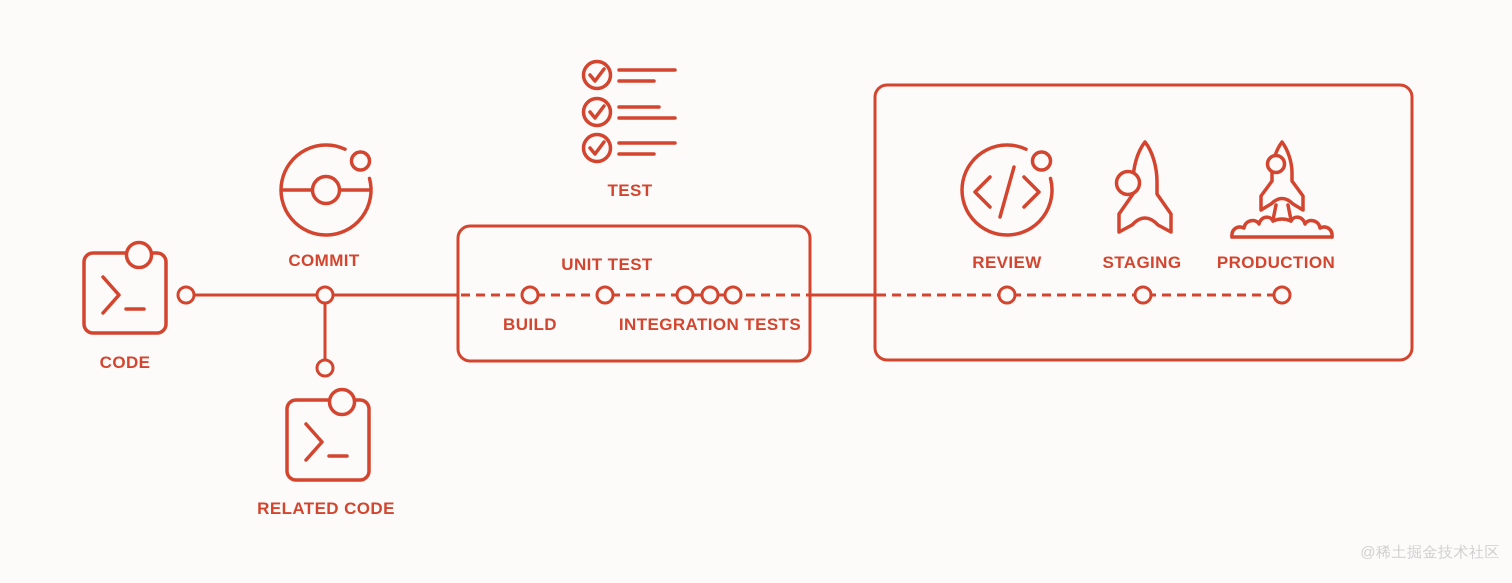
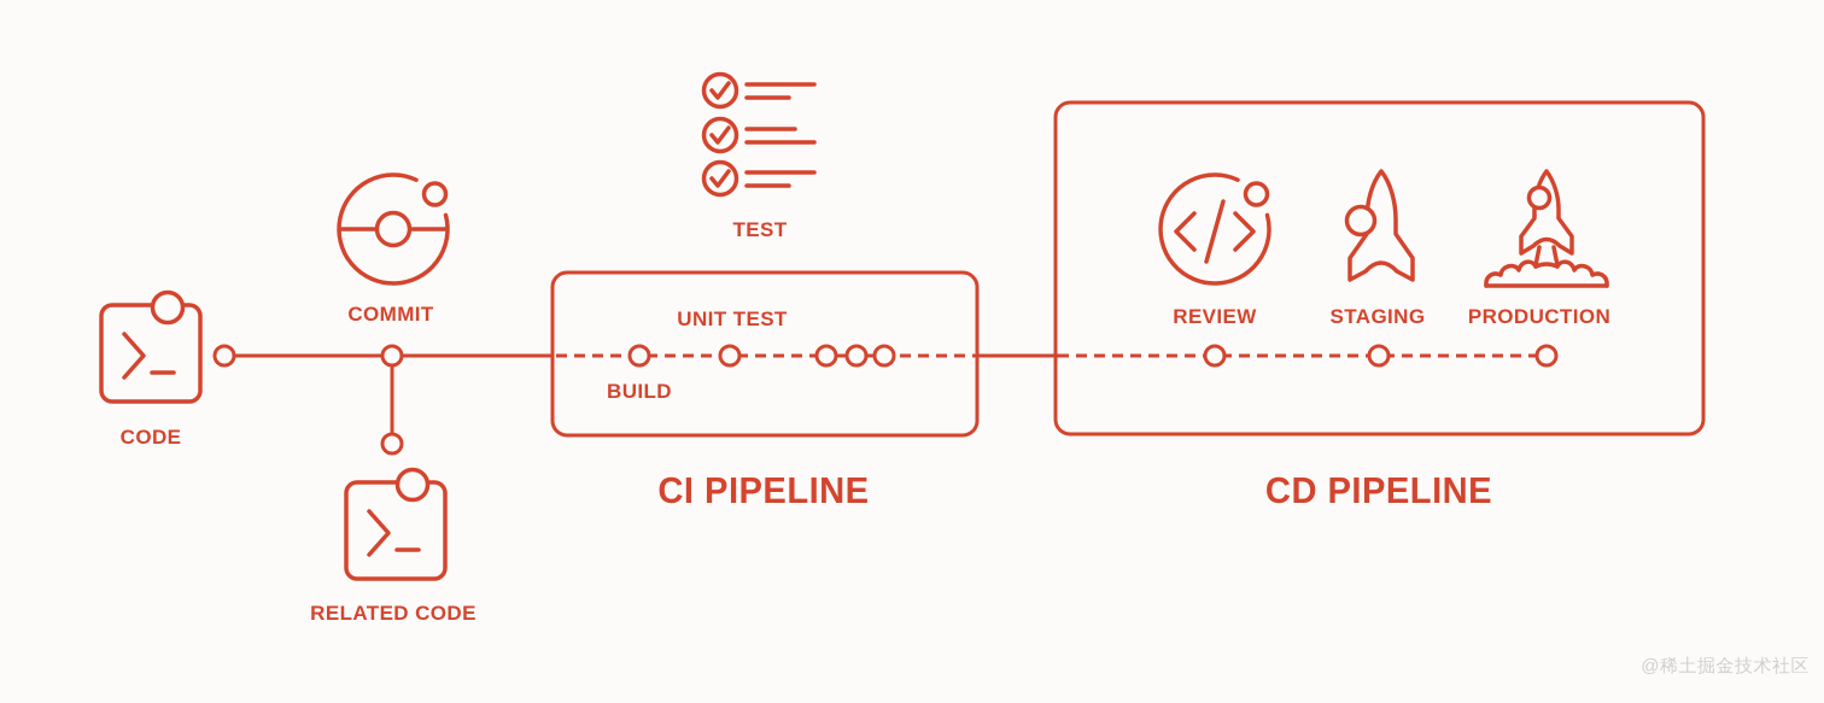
  CODE
  COMMIT
  RELATED CODE
  TEST
  UNIT TEST
  BUILD
- INTEGRATION TESTS
  REVIEW
  STAGING
  PRODUCTION
+ CI PIPELINE
+ CD PIPELINE
  @稀土掘金技术社区
